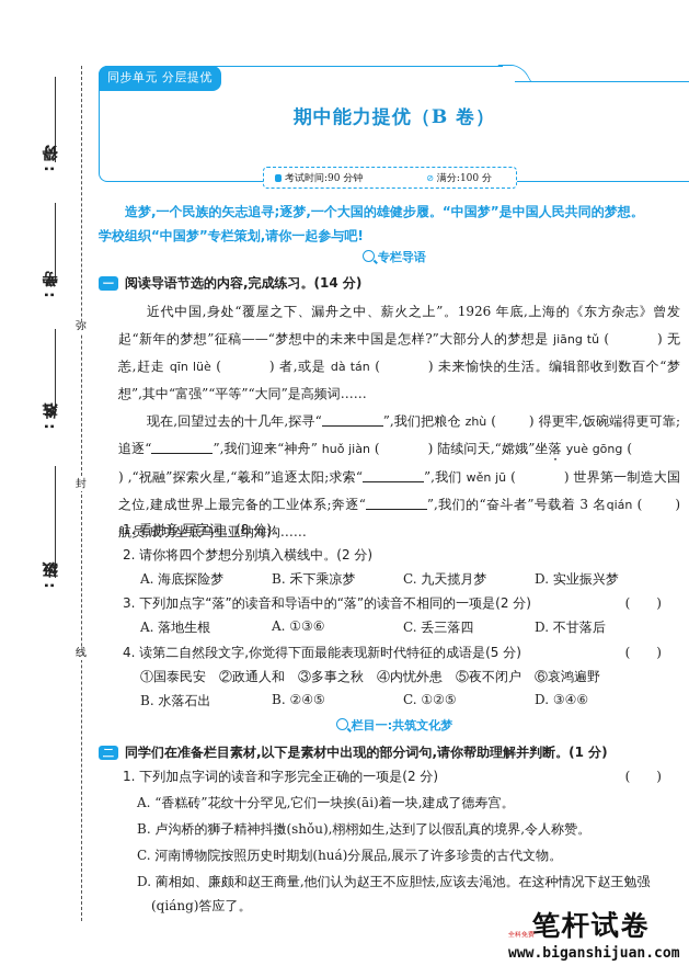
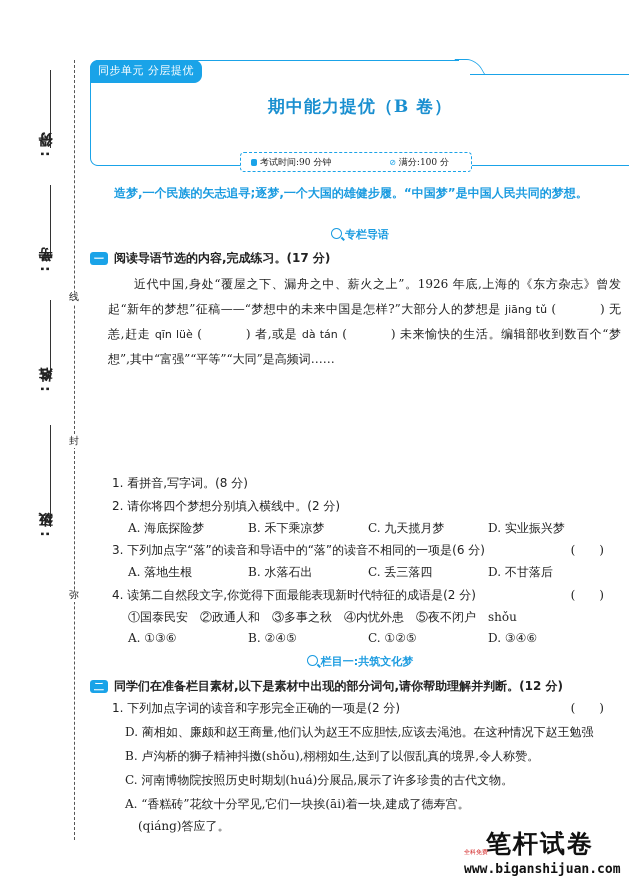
- 弥
+ 线
  封
- 线
+ 弥
  同步单元 分层提优
  期中能力提优（B 卷）
  考试时间:90 分钟
  ⊘
  满分:100 分
  造梦,一个民族的矢志追寻;逐梦,一个大国的雄健步履。“中国梦”是中国人民共同的梦想。
- 学校组织“中国梦”专栏策划,请你一起参与吧!
  专栏导语
  一
- 阅读导语节选的内容,完成练习。(14 分)
+ 阅读导语节选的内容,完成练习。(17 分)
  近代中国,身处“覆屋之下、漏舟之中、薪火之上”。1926 年底,上海的《东方杂志》曾发起“新年的梦想”征稿——“梦想中的未来中国是怎样?”大部分人的梦想是 jiāng tǔ ( ) 无恙,赶走 qīn lüè ( ) 者,或是 dà tán ( ) 未来愉快的生活。编辑部收到数百个“梦想”,其中“富强”“平等”“大同”是高频词……
- 现在,回望过去的十几年,探寻“ ”,我们把粮仓 zhù ( ) 得更牢,饭碗端得更可靠;追逐“ ”,我们迎来“神舟” huǒ jiàn ( ) 陆续问天,“嫦娥”坐落 yuè gōng () ,“祝融”探索火星,“羲和”追逐太阳;求索“ ”,我们 wěn jū ( ) 世界第一制造大国之位,建成世界上最完备的工业体系;奔逐“ ”,我们的“奋斗者”号载着 3 名qián ( ) 航员,成功坐底马里亚纳海沟……
  1. 看拼音,写字词。(8 分)
  2. 请你将四个梦想分别填入横线中。(2 分)
  A. 海底探险梦
  B. 禾下乘凉梦
  C. 九天揽月梦
  D. 实业振兴梦
- 3. 下列加点字“落”的读音和导语中的“落”的读音不相同的一项是(2 分)
+ 3. 下列加点字“落”的读音和导语中的“落”的读音不相同的一项是(6 分)
  ( )
  A. 落地生根
- A. ①③⑥
+ B. 水落石出
  C. 丢三落四
  D. 不甘落后
- 4. 读第二自然段文字,你觉得下面最能表现新时代特征的成语是(5 分)
+ 4. 读第二自然段文字,你觉得下面最能表现新时代特征的成语是(2 分)
  ( )
- ①国泰民安 ②政通人和 ③多事之秋 ④内忧外患 ⑤夜不闭户 ⑥哀鸿遍野
+ ①国泰民安 ②政通人和 ③多事之秋 ④内忧外患 ⑤夜不闭户 shǒu
- B. 水落石出
+ A. ①③⑥
  B. ②④⑤
  C. ①②⑤
  D. ③④⑥
  栏目一:共筑文化梦
  二
- 同学们在准备栏目素材,以下是素材中出现的部分词句,请你帮助理解并判断。(1 分)
+ 同学们在准备栏目素材,以下是素材中出现的部分词句,请你帮助理解并判断。(12 分)
  1. 下列加点字词的读音和字形完全正确的一项是(2 分)
  ( )
- A. “香糕砖”花纹十分罕见,它们一块挨(āi)着一块,建成了德寿宫。
+ D. 蔺相如、廉颇和赵王商量,他们认为赵王不应胆怯,应该去渑池。在这种情况下赵王勉强
  B. 卢沟桥的狮子精神抖擞(shǒu),栩栩如生,达到了以假乱真的境界,令人称赞。
  C. 河南博物院按照历史时期划(huá)分展品,展示了许多珍贵的古代文物。
- D. 蔺相如、廉颇和赵王商量,他们认为赵王不应胆怯,应该去渑池。在这种情况下赵王勉强
+ A. “香糕砖”花纹十分罕见,它们一块挨(āi)着一块,建成了德寿宫。
  (qiáng)答应了。
  笔杆试卷
  www.biganshijuan.com
